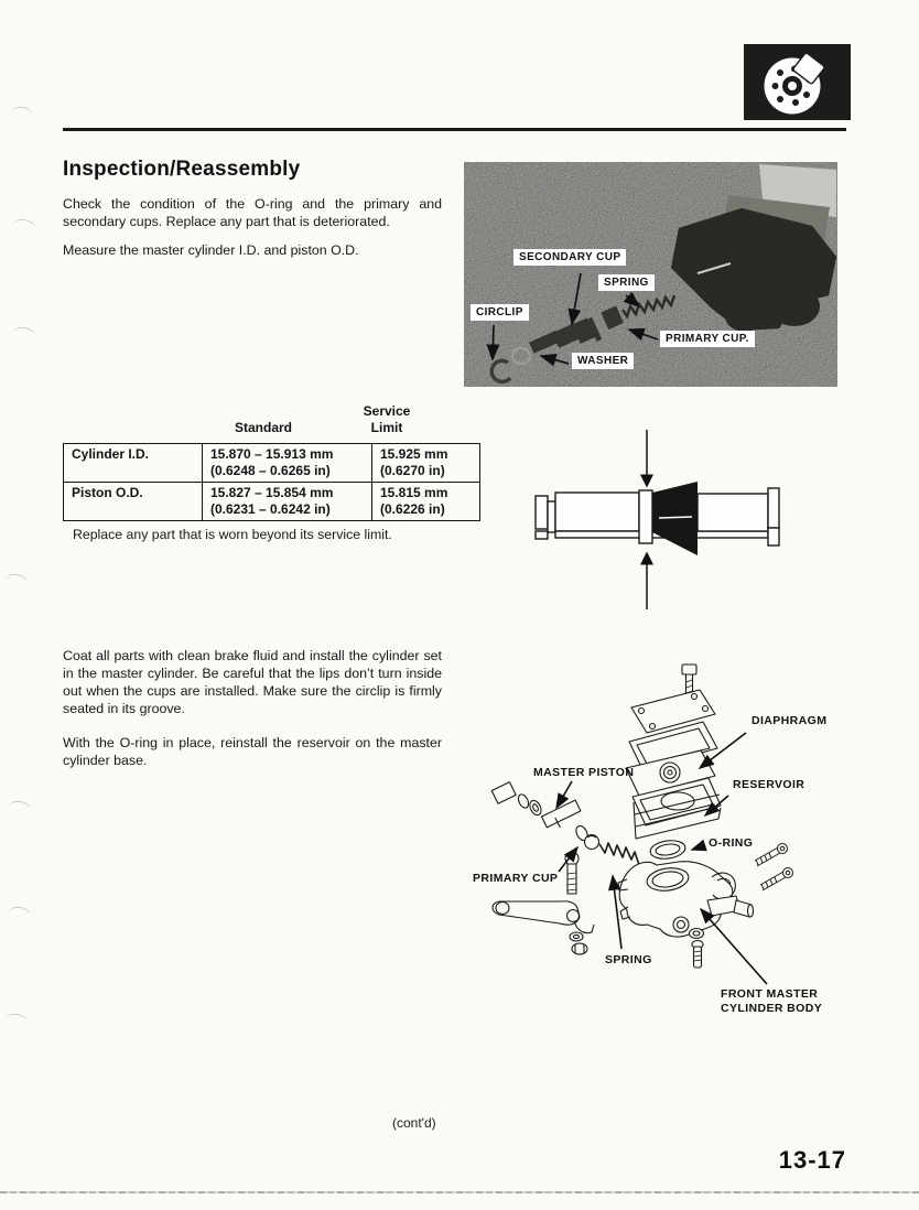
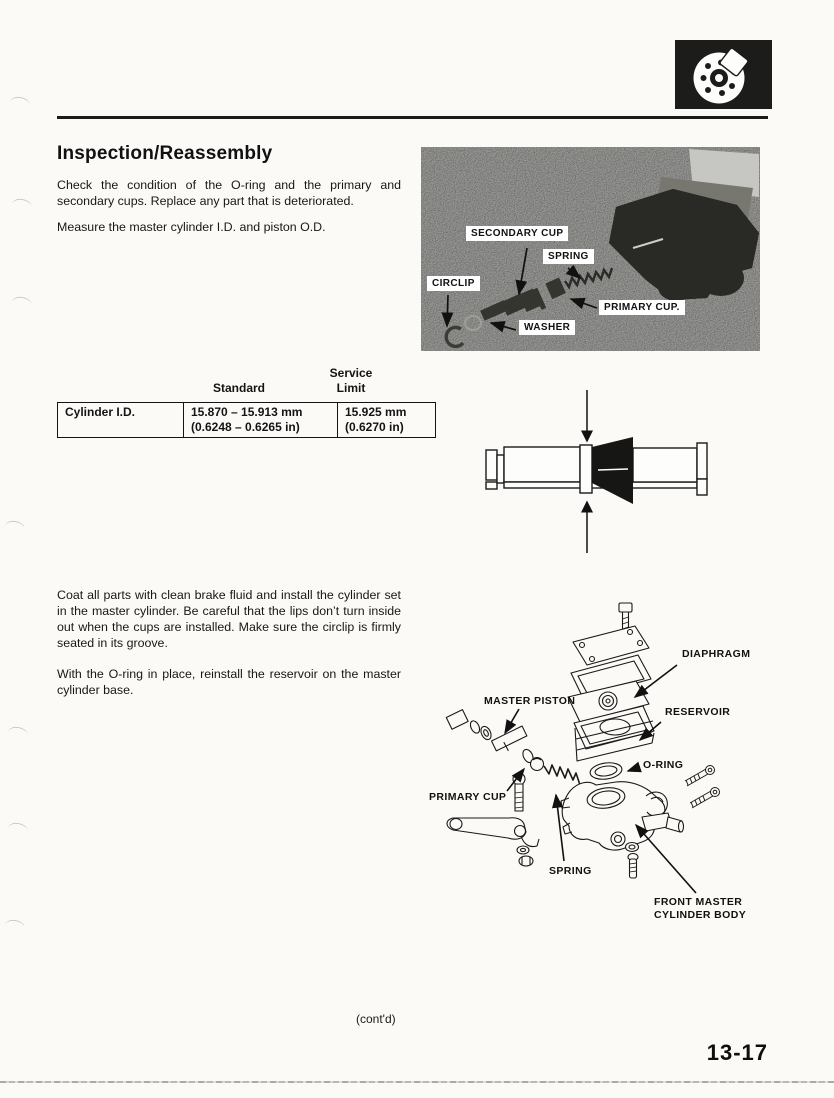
  Inspection/Reassembly
  Check the condition of the O-ring and the primary and secondary cups. Replace any part that is deteriorated.
  Measure the master cylinder I.D. and piston O.D.
  SECONDARY CUP
  SPRING
  CIRCLIP
  PRIMARY CUP.
  WASHER
  Standard
  Service
  Limit
  Cylinder I.D.	15.870 – 15.913 mm (0.6248 – 0.6265 in)	15.925 mm (0.6270 in)
- Piston O.D.	15.827 – 15.854 mm (0.6231 – 0.6242 in)	15.815 mm (0.6226 in)
- Replace any part that is worn beyond its service limit.
  Coat all parts with clean brake fluid and install the cylinder set in the master cylinder. Be careful that the lips don’t turn inside out when the cups are installed. Make sure the circlip is firmly seated in its groove.
  With the O-ring in place, reinstall the reservoir on the master cylinder base.
  DIAPHRAGM
  MASTER PISTON
  RESERVOIR
  O-RING
  PRIMARY CUP
  SPRING
  FRONT MASTER
  CYLINDER BODY
  (cont'd)
  13-17
